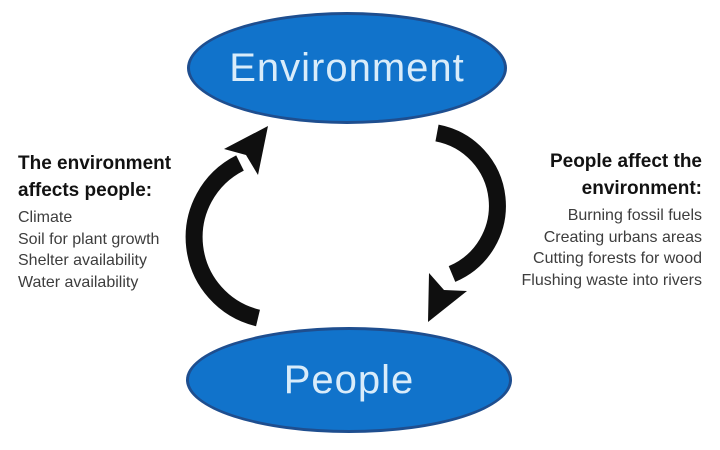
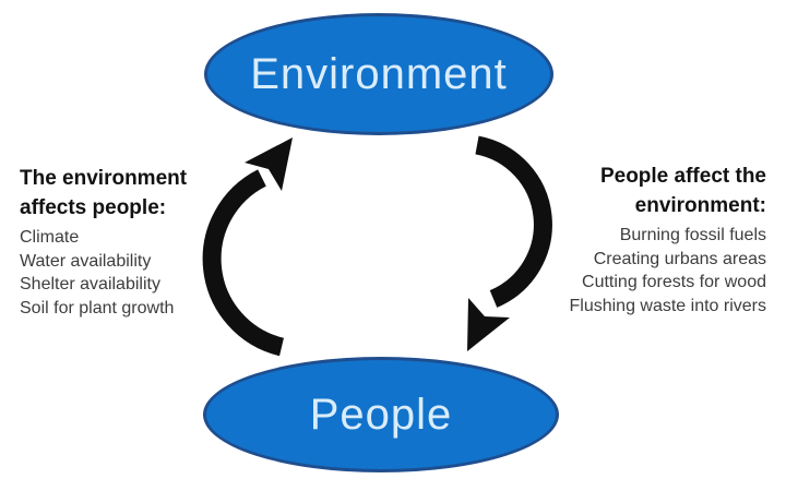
  Environment
  The environment affects people:
  Climate
- Soil for plant growth
+ Water availability
  Shelter availability
- Water availability
+ Soil for plant growth
  People affect the environment:
  Burning fossil fuels
  Creating urbans areas
  Cutting forests for wood
  Flushing waste into rivers
  People
